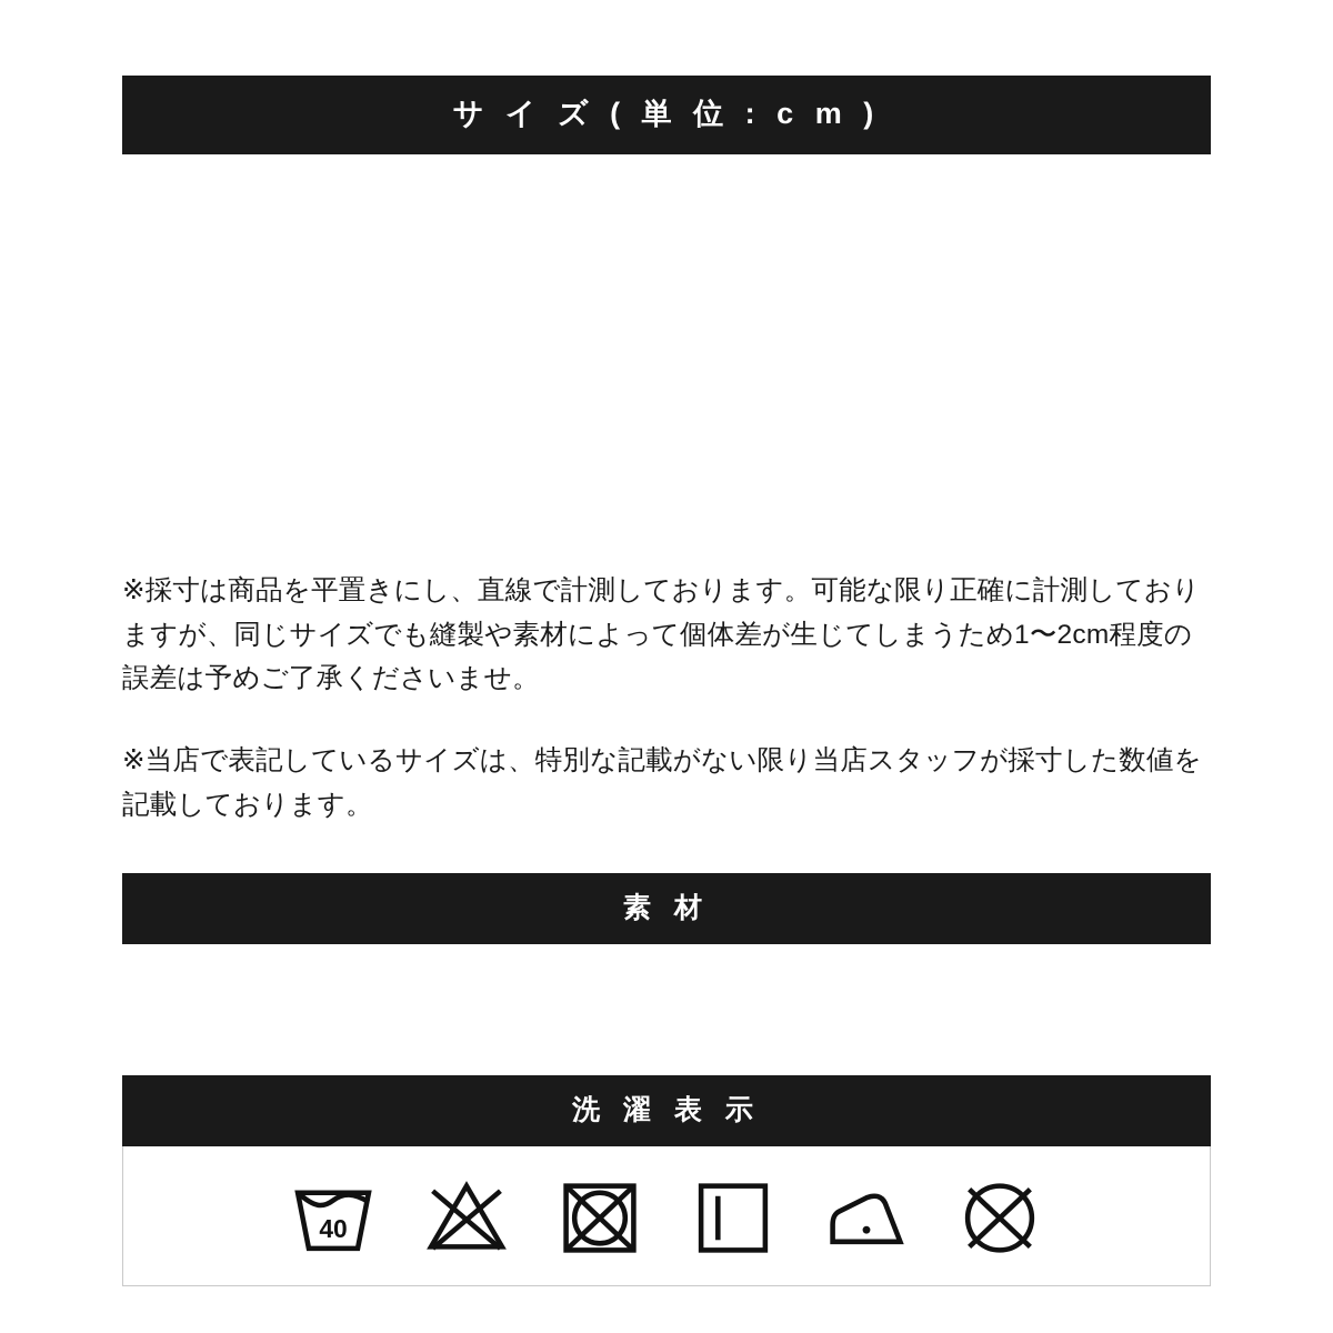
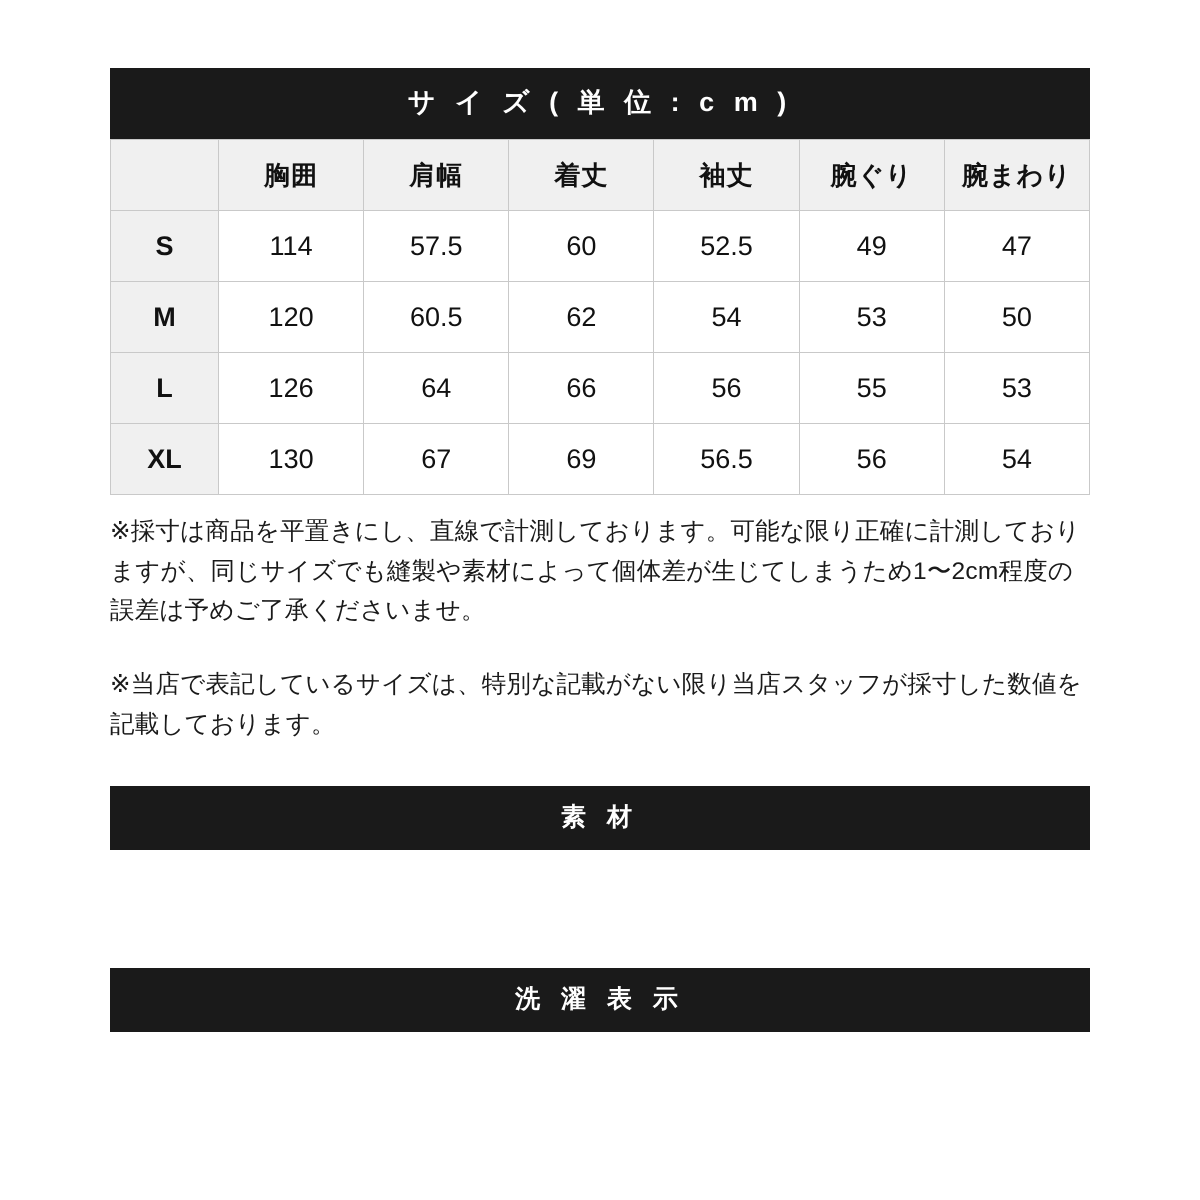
  サ イ ズ ( 単 位 : c m )
+ 	胸囲	肩幅	着丈	袖丈	腕ぐり	腕まわり
+ S	114	57.5	60	52.5	49	47
+ M	120	60.5	62	54	53	50
+ L	126	64	66	56	55	53
+ XL	130	67	69	56.5	56	54
  ※採寸は商品を平置きにし、直線で計測しております。可能な限り正確に計測しておりますが、同じサイズでも縫製や素材によって個体差が生じてしまうため1〜2cm程度の誤差は予めご了承くださいませ。
  ※当店で表記しているサイズは、特別な記載がない限り当店スタッフが採寸した数値を記載しております。
  素 材
  洗 濯 表 示
- 40
